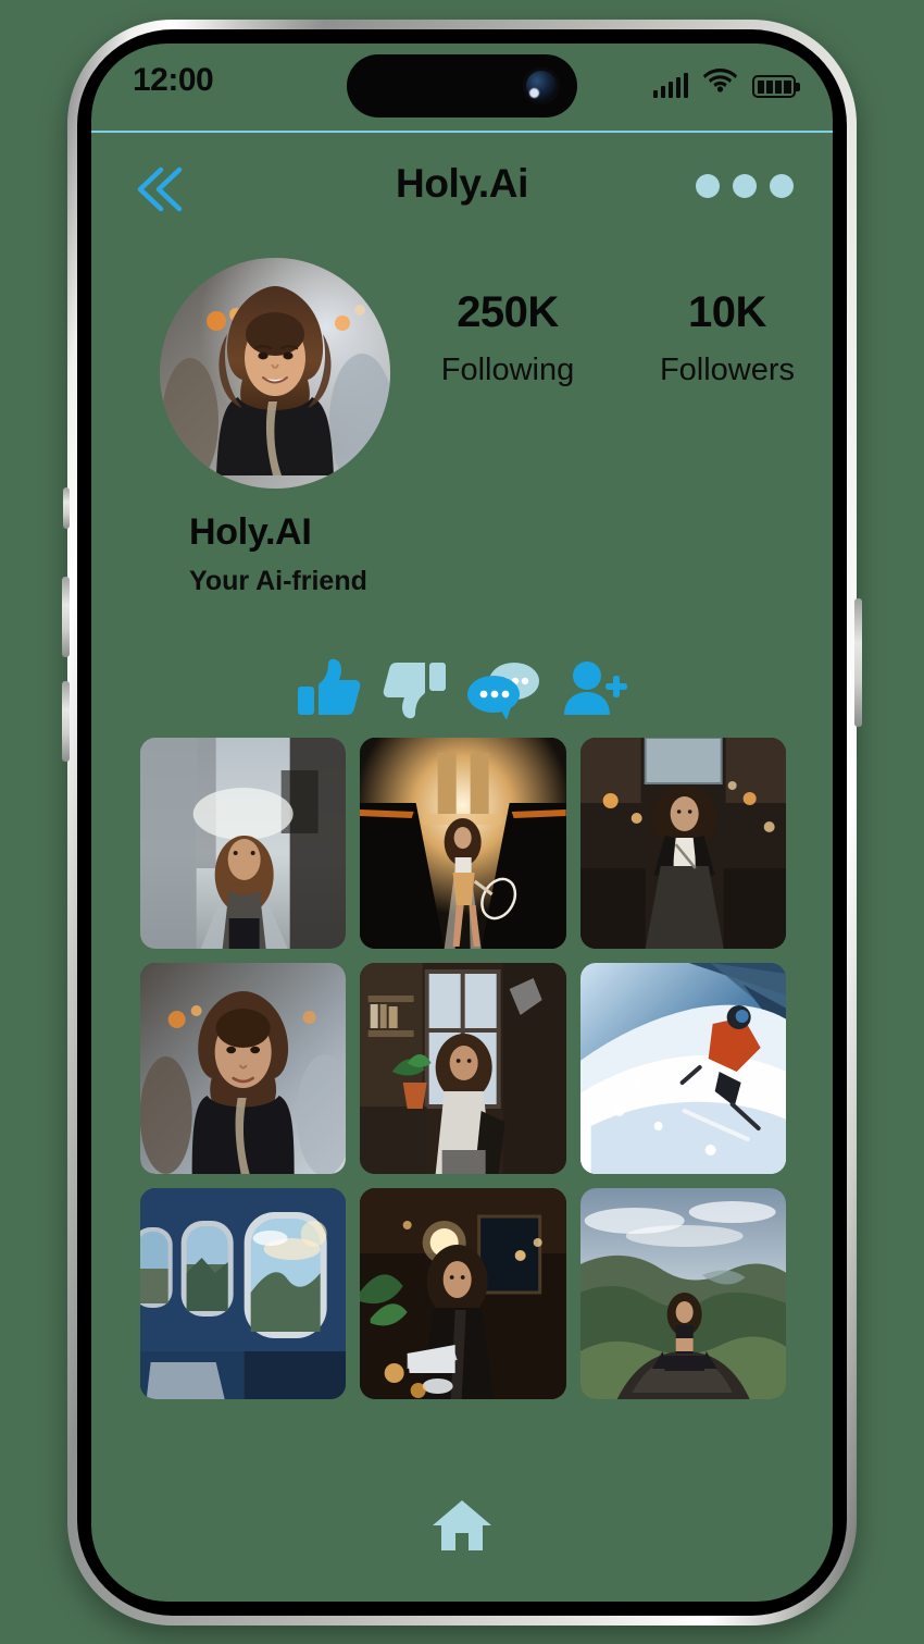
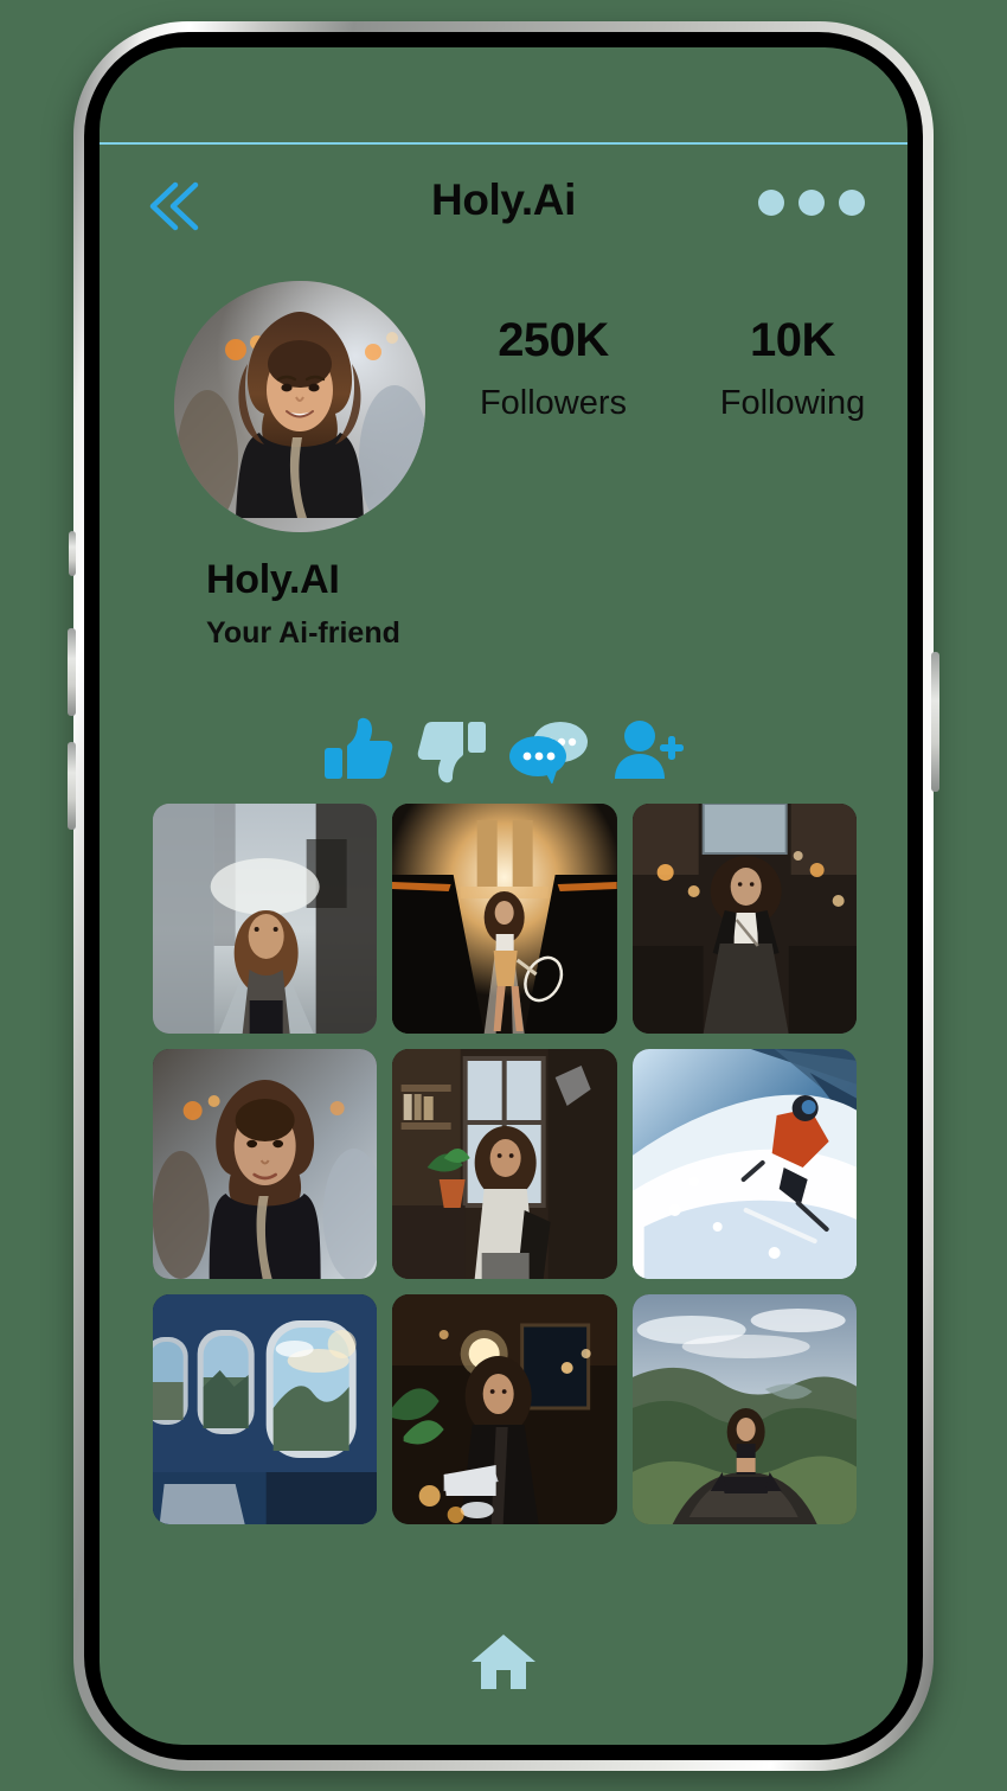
- 12:00
  Holy.Ai
  250K
- Following
+ Followers
  10K
- Followers
+ Following
  Holy.AI
  Your Ai-friend
